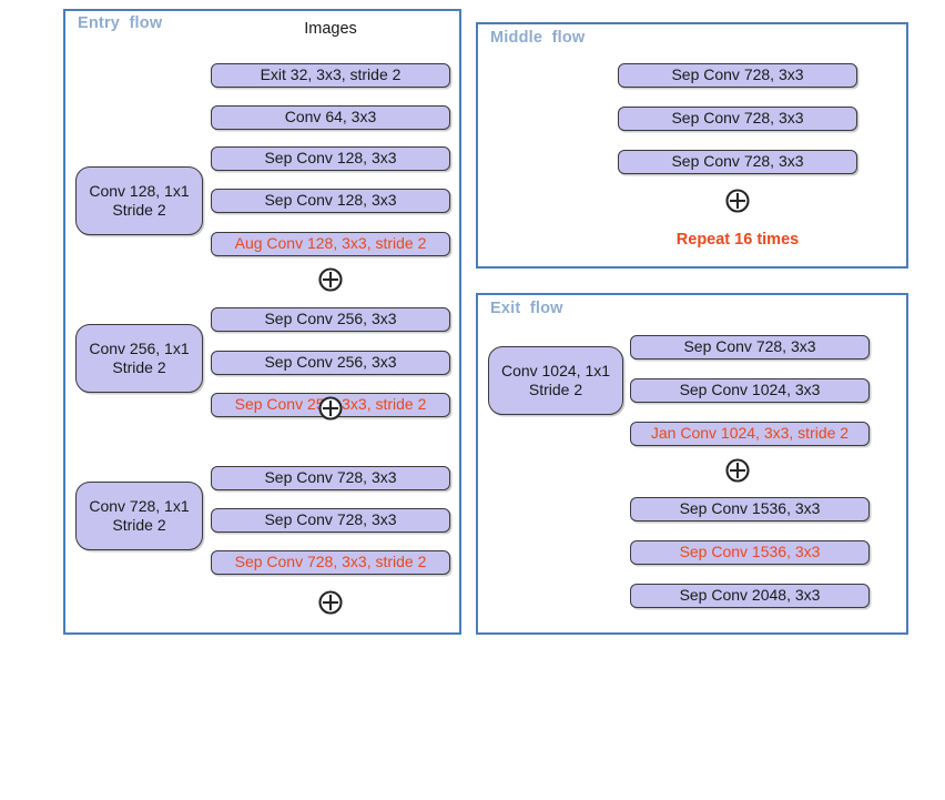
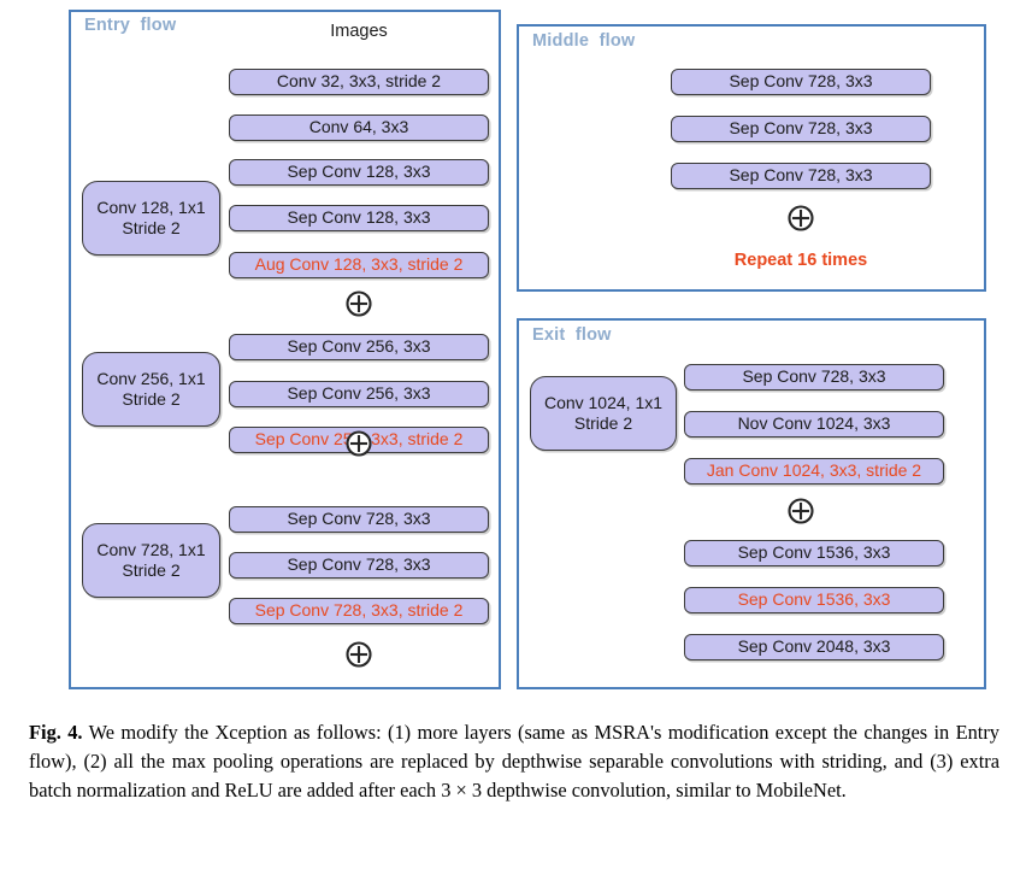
  Entry flow
  Images
- Exit 32, 3x3, stride 2
+ Conv 32, 3x3, stride 2
  Conv 64, 3x3
  Sep Conv 128, 3x3
  Sep Conv 128, 3x3
  Aug Conv 128, 3x3, stride 2
  Sep Conv 256, 3x3
  Sep Conv 256, 3x3
  Sep Conv 2 3x3, stride 2
  Sep Conv 728, 3x3
  Sep Conv 728, 3x3
  Sep Conv 728, 3x3, stride 2
  Conv 128, 1x1
  Stride 2
  Conv 256, 1x1
  Stride 2
  Conv 728, 1x1
  Stride 2
  Middle flow
  Sep Conv 728, 3x3
  Sep Conv 728, 3x3
  Sep Conv 728, 3x3
  Repeat 16 times
  Exit flow
  Sep Conv 728, 3x3
- Sep Conv 1024, 3x3
+ Nov Conv 1024, 3x3
  Jan Conv 1024, 3x3, stride 2
  Sep Conv 1536, 3x3
  Sep Conv 1536, 3x3
  Sep Conv 2048, 3x3
  Conv 1024, 1x1
  Stride 2
+ Fig. 4. We modify the Xception as follows: (1) more layers (same as MSRA's modification except the changes in Entry flow), (2) all the max pooling operations are replaced by depthwise separable convolutions with striding, and (3) extra batch normalization and ReLU are added after each 3 × 3 depthwise convolution, similar to MobileNet.
